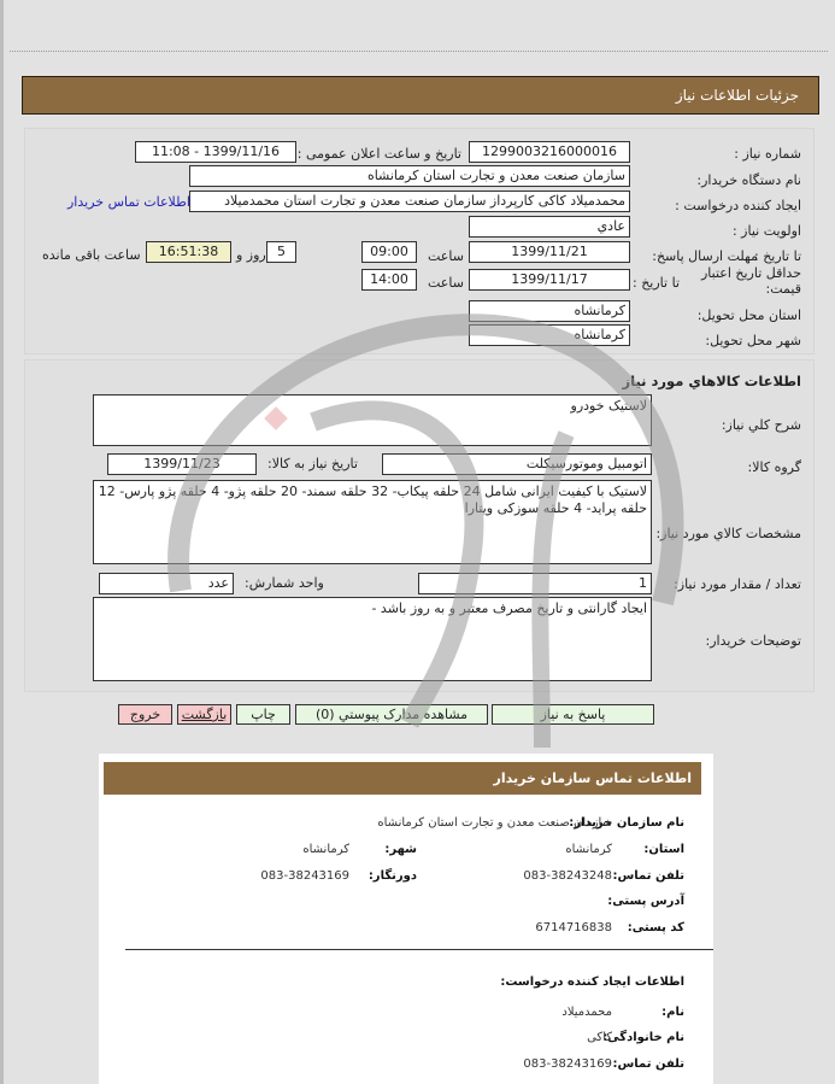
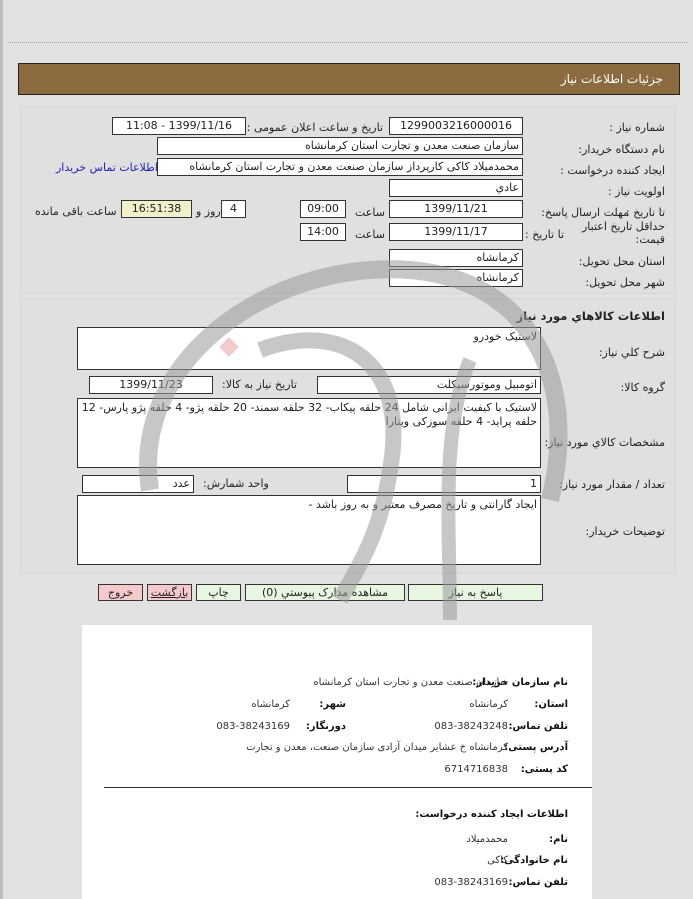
  جزئيات اطلاعات نياز
  شماره نیاز :
  1299003216000016
  تاریخ و ساعت اعلان عمومی :
  1399/11/16 - 11:08
  نام دستگاه خریدار:
  سازمان صنعت معدن و تجارت استان کرمانشاه
  ایجاد کننده درخواست :
- محمدمیلاد کاکی کارپرداز سازمان صنعت معدن و تجارت استان محمدمیلاد
+ محمدمیلاد کاکی کارپرداز سازمان صنعت معدن و تجارت استان کرمانشاه
  اطلاعات تماس خریدار
  اولویت نیاز :
  عادي
  مهلت ارسال پاسخ:
  تا تاریخ :
  1399/11/21
  ساعت
  09:00
- 5
+ 4
  روز و
  16:51:38
  ساعت باقی مانده
  حداقل تاریخ اعتبار قیمت:
  تا تاریخ :
  1399/11/17
  ساعت
  14:00
  استان محل تحویل:
  کرمانشاه
  شهر محل تحویل:
  کرمانشاه
  اطلاعات کالاهاي مورد نياز
  شرح کلي نياز:
  لاستیک خودرو
  گروه کالا:
  اتومبیل وموتورسیکلت
  تاريخ نياز به کالا:
  1399/11/23
  مشخصات کالاي مورد نياز:
  لاستیک با کیفیت ایرانی شامل 24 حلقه پیکاب- 32 حلقه سمند- 20 حلقه پژو- 4 حلقه پژو پارس- 12 حلقه پراید- 4 حلقه سوزکی ویتارا
  تعداد / مقدار مورد نياز:
  1
  واحد شمارش:
  عدد
  توضيحات خريدار:
  ایجاد گارانتی و تاریخ مصرف معتبر و به روز باشد -
  پاسخ به نياز
  مشاهده مدارک پيوستي (0)
  چاپ
  بازگشت
  خروج
- اطلاعات تماس سازمان خریدار
  نام سازمان خریدار:
  سازمان صنعت معدن و تجارت استان کرمانشاه
  استان:
  کرمانشاه
  شهر:
  کرمانشاه
  تلفن تماس:
  083-38243248
  دورنگار:
  083-38243169
  آدرس پستی:
+ کرمانشاه خ عشایر میدان آزادی سازمان صنعت، معدن و تجارت
  کد پستی:
  6714716838
  اطلاعات ایجاد کننده درخواست:
  نام:
  محمدمیلاد
  نام خانوادگی:
  کاکی
  تلفن تماس:
  083-38243169
